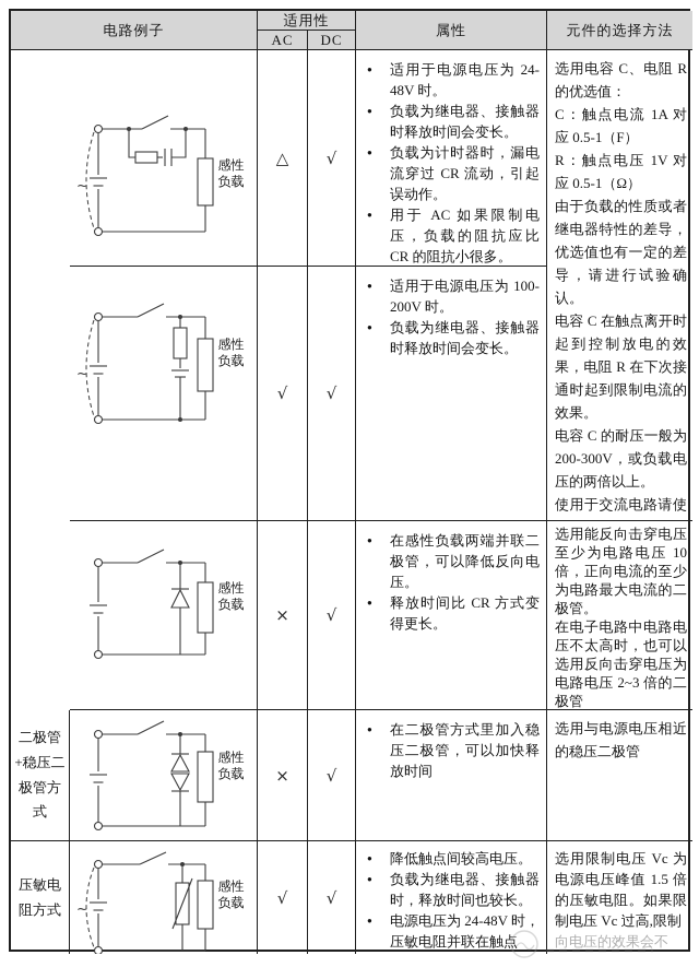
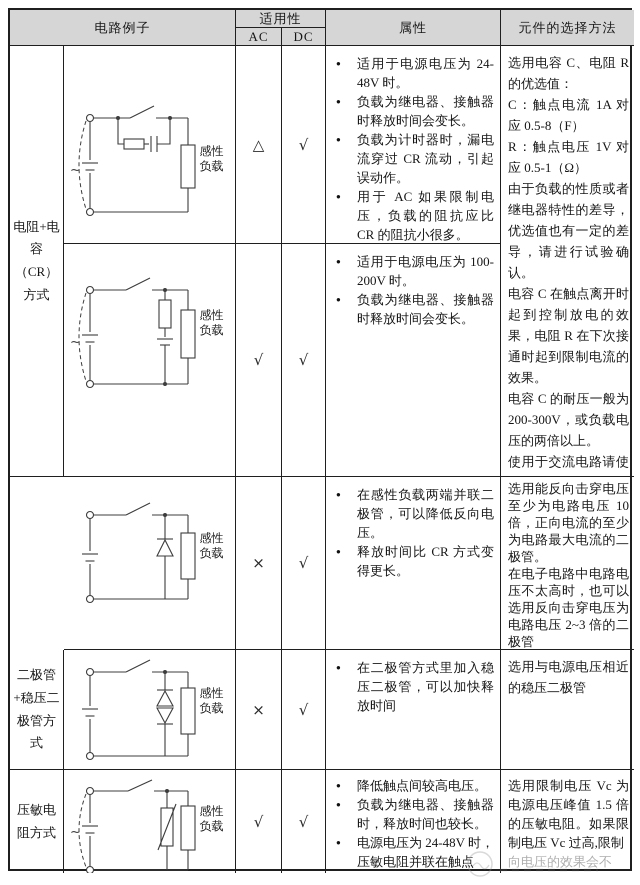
  电路例子
  适用性
  AC
  DC
  属性
  元件的选择方法
+ 电阻+电容（CR）方式
  ~
  感性负载
  △
  √
  ●
  适用于电源电压为 24-48V 时。
  ●
  负载为继电器、接触器时释放时间会变长。
  ●
  负载为计时器时，漏电流穿过 CR 流动，引起误动作。
  ●
  用于 AC 如果限制电压，负载的阻抗应比 CR 的阻抗小很多。
  选用电容 C、电阻 R 的优选值：
- C：触点电流 1A 对应 0.5-1（F）
+ C：触点电流 1A 对应 0.5-8（F）
  R：触点电压 1V 对应 0.5-1（Ω）
  由于负载的性质或者继电器特性的差导，优选值也有一定的差导，请进行试验确认。
  电容 C 在触点离开时起到控制放电的效果，电阻 R 在下次接通时起到限制电流的效果。
  电容 C 的耐压一般为 200-300V，或负载电压的两倍以上。
  ~
  感性负载
  √
  √
  ●
  适用于电源电压为 100-200V 时。
  ●
  负载为继电器、接触器时释放时间会变长。
  感性负载
  ×
  √
  ●
  在感性负载两端并联二极管，可以降低反向电压。
  ●
  释放时间比 CR 方式变得更长。
  选用能反向击穿电压至少为电路电压 10 倍，正向电流的至少为电路最大电流的二极管。
  在电子电路中电路电压不太高时，也可以选用反向击穿电压为电路电压 2~3 倍的二极管
  二极管+稳压二极管方式
  感性负载
  ×
  √
  ●
  在二极管方式里加入稳压二极管，可以加快释放时间
  选用与电源电压相近的稳压二极管
  压敏电阻方式
  ~
  感性负载
  √
  √
  ●
  降低触点间较高电压。
  ●
  负载为继电器、接触器时，释放时间也较长。
  ●
  电源电压为 24-48V 时，压敏电阻并联在触点
  选用限制电压 Vc 为电源电压峰值 1.5 倍的压敏电阻。如果限制电压 Vc 过高,限制
  向电压的效果会不
